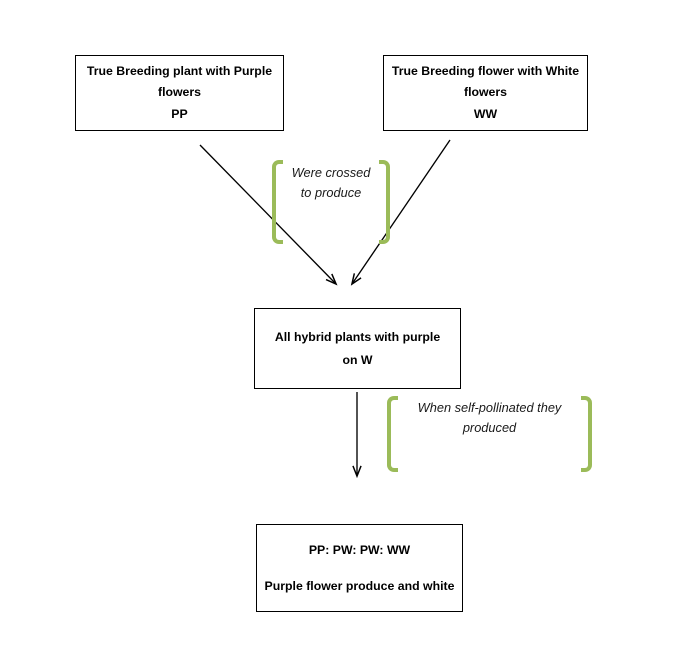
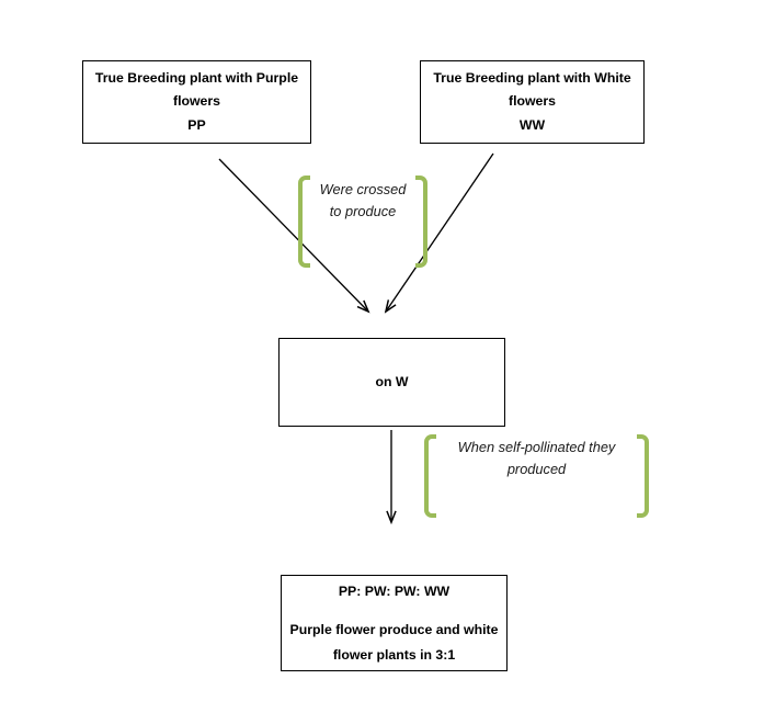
  True Breeding plant with Purple
  flowers
  PP
- True Breeding flower with White
+ True Breeding plant with White
  flowers
  WW
  Were crossed
  to produce
- All hybrid plants with purple
  on W
  When self-pollinated they
  produced
  PP: PW: PW: WW
  Purple flower produce and white
+ flower plants in 3:1
